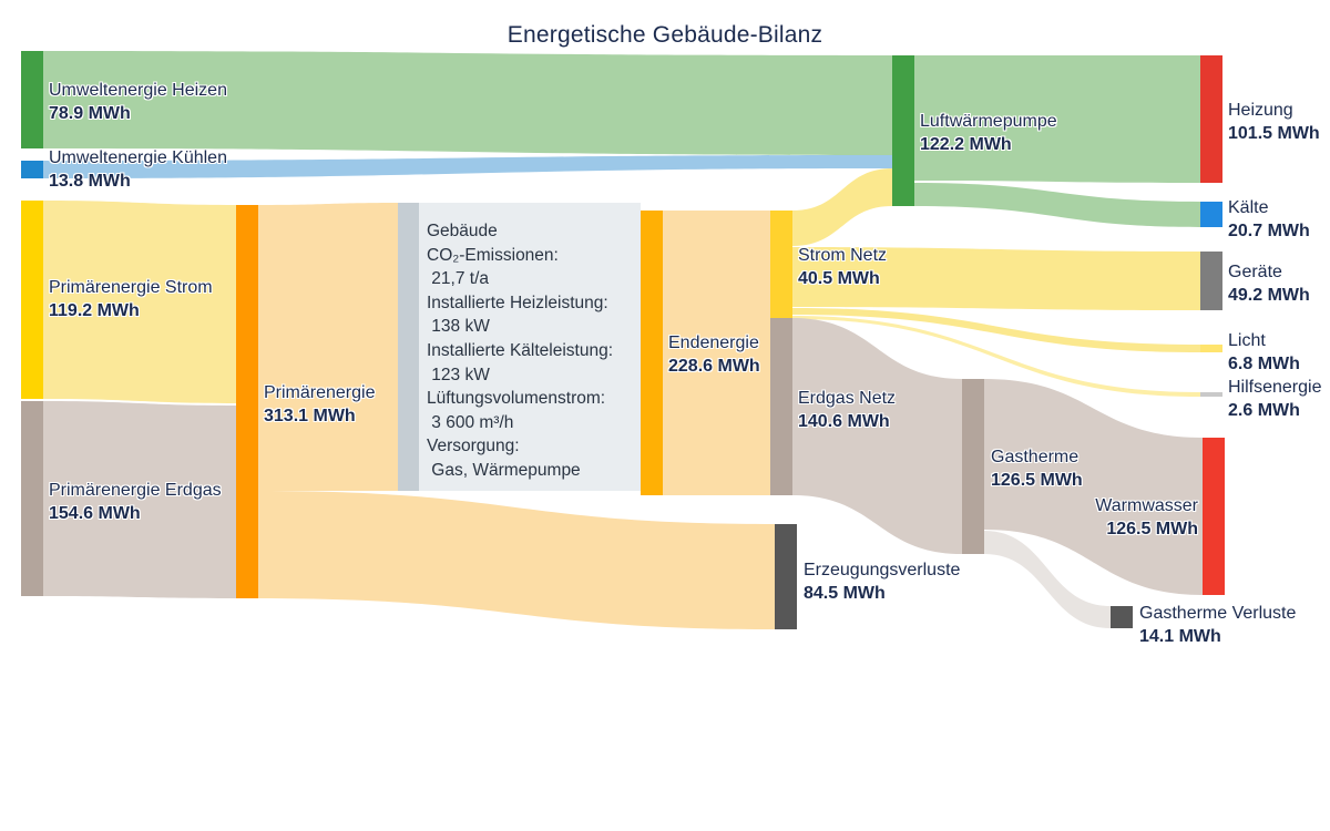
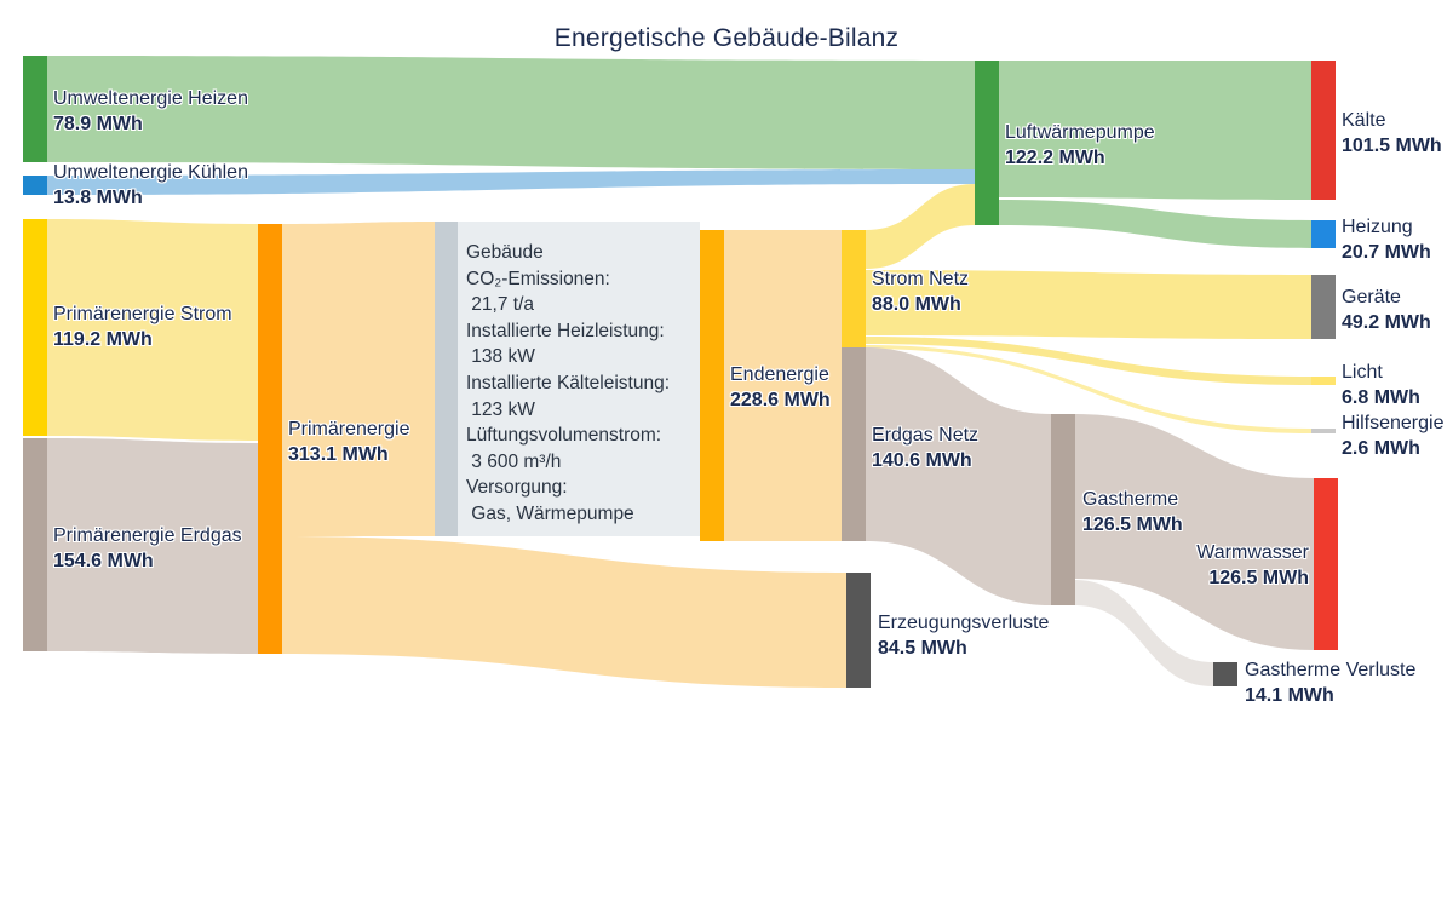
  Energetische Gebäude-Bilanz
  Gebäude
  CO₂-Emissionen:
  21,7 t/a
  Installierte Heizleistung:
  138 kW
  Installierte Kälteleistung:
  123 kW
  Lüftungsvolumenstrom:
  3 600 m³/h
  Versorgung:
  Gas, Wärmepumpe
  Umweltenergie Heizen
  78.9 MWh
  Umweltenergie Kühlen
  13.8 MWh
  Primärenergie Strom
  119.2 MWh
  Primärenergie Erdgas
  154.6 MWh
  Primärenergie
  313.1 MWh
  Endenergie
  228.6 MWh
  Strom Netz
- 40.5 MWh
+ 88.0 MWh
  Erdgas Netz
  140.6 MWh
  Erzeugungsverluste
  84.5 MWh
  Luftwärmepumpe
  122.2 MWh
  Gastherme
  126.5 MWh
- Heizung
+ Kälte
  101.5 MWh
- Kälte
+ Heizung
  20.7 MWh
  Geräte
  49.2 MWh
  Licht
  6.8 MWh
  Hilfsenergie
  2.6 MWh
  Warmwasser
  126.5 MWh
  Gastherme Verluste
  14.1 MWh
